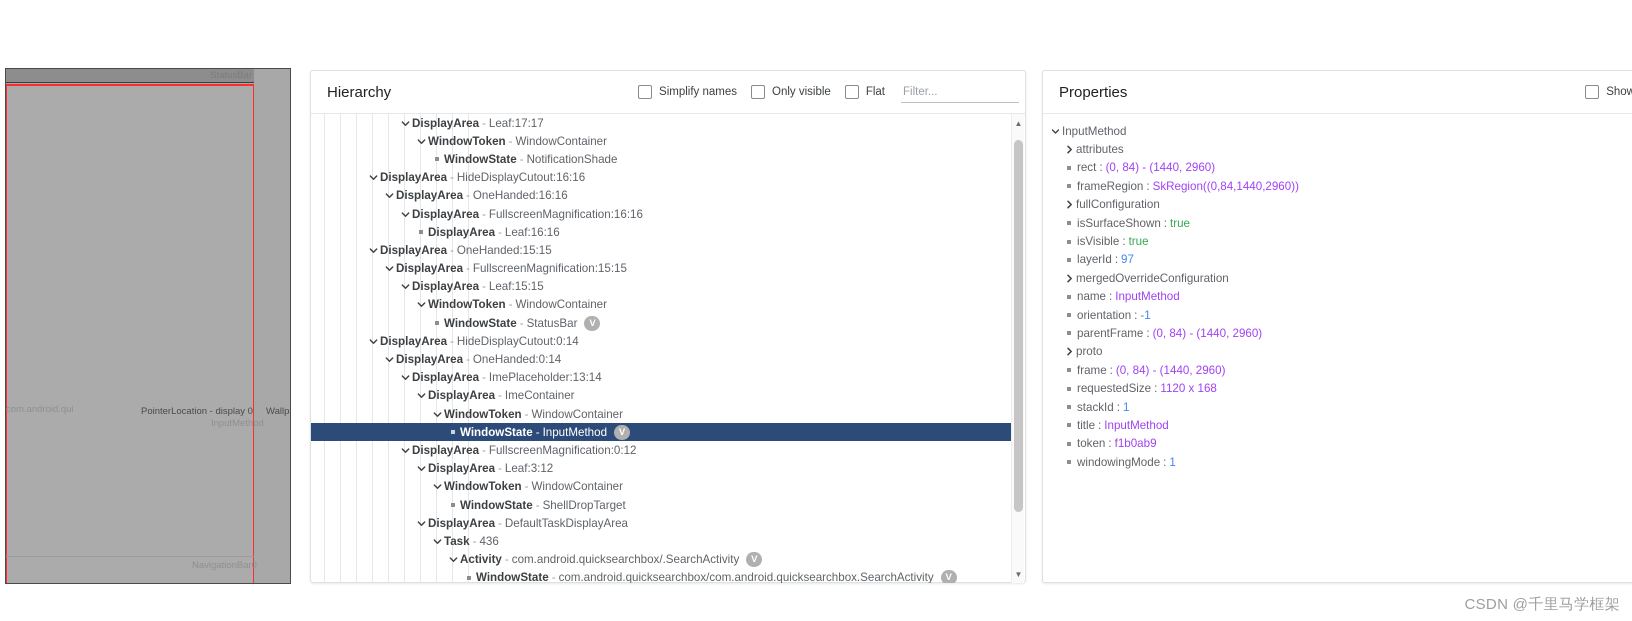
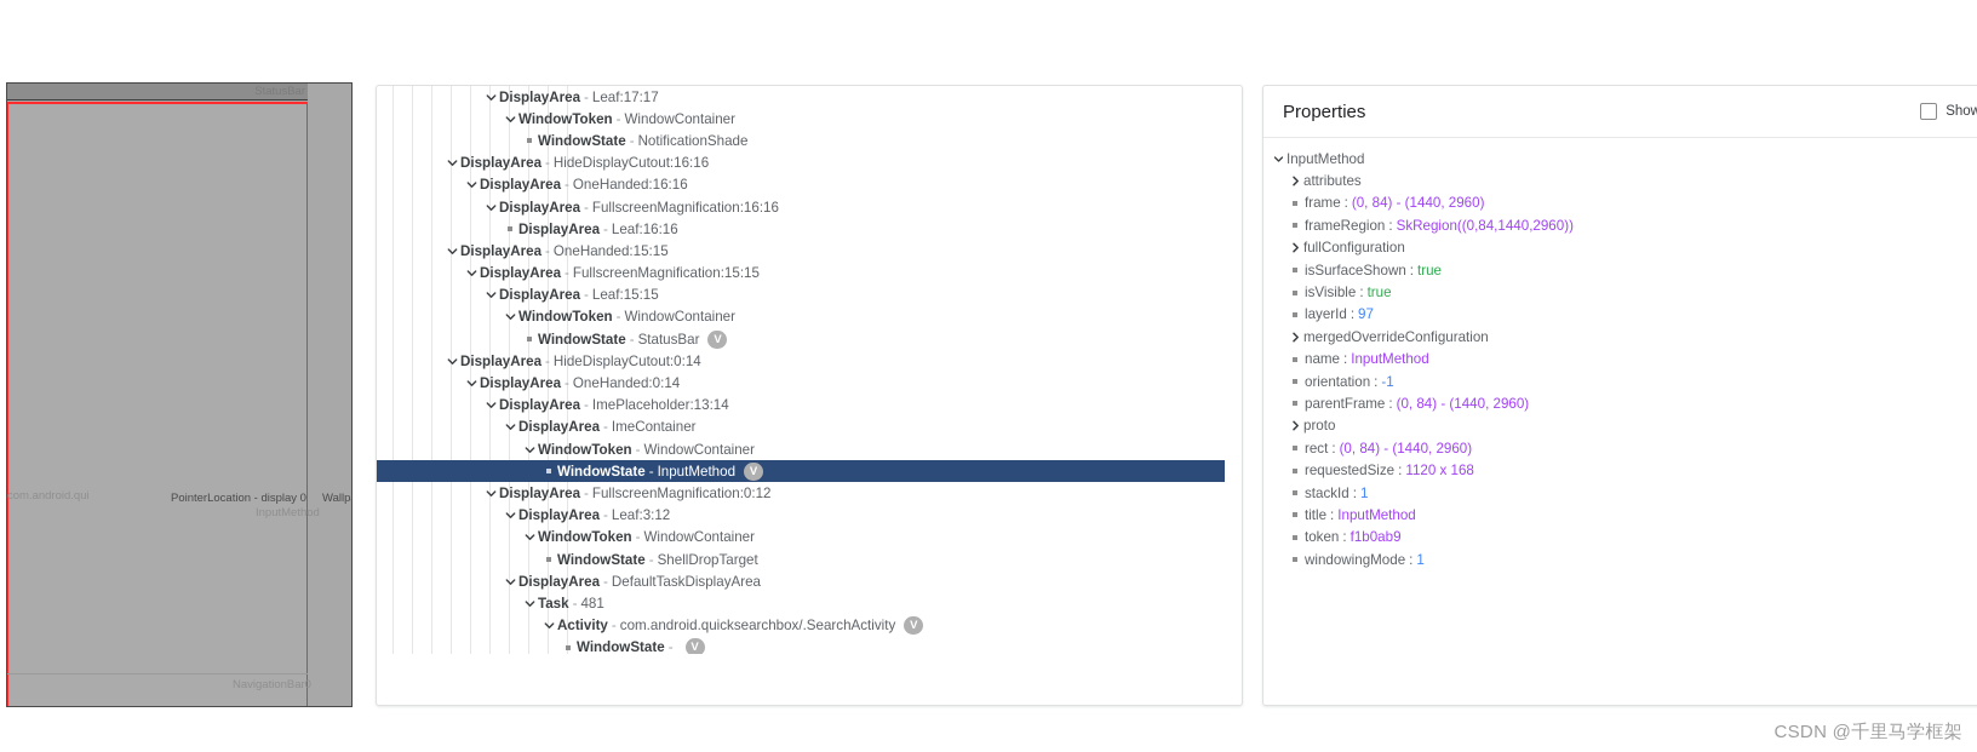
  com.android.qui
  PointerLocation - display 0
  InputMethod
  NavigationBar0
- Hierarchy
- Simplify names
- Only visible
- Flat
- Filter...
  DisplayArea
  -
  Leaf:17:17
  WindowToken
  -
  WindowContainer
  WindowState
  -
  NotificationShade
  DisplayArea
  -
  HideDisplayCutout:16:16
  DisplayArea
  -
  OneHanded:16:16
  DisplayArea
  -
  FullscreenMagnification:16:16
  DisplayArea
  -
  Leaf:16:16
  DisplayArea
  -
  OneHanded:15:15
  DisplayArea
  -
  FullscreenMagnification:15:15
  DisplayArea
  -
  Leaf:15:15
  WindowToken
  -
  WindowContainer
  WindowState
  -
  StatusBar
  V
  DisplayArea
  -
  HideDisplayCutout:0:14
  DisplayArea
  -
  OneHanded:0:14
  DisplayArea
  -
  ImePlaceholder:13:14
  DisplayArea
  -
  ImeContainer
  WindowToken
  -
  WindowContainer
  WindowState
  -
  InputMethod
  V
  DisplayArea
  -
  FullscreenMagnification:0:12
  DisplayArea
  -
  Leaf:3:12
  WindowToken
  -
  WindowContainer
  WindowState
  -
  ShellDropTarget
  DisplayArea
  -
  DefaultTaskDisplayArea
  Task
  -
- 436
+ 481
  Activity
  -
  com.android.quicksearchbox/.SearchActivity
  V
  WindowState
  -
- com.android.quicksearchbox/com.android.quicksearchbox.SearchActivity
  V
- ▲
- ▼
  Properties
  Show
  InputMethod
  attributes
- rect
+ frame
  :
  (0, 84) - (1440, 2960)
  frameRegion
  :
  SkRegion((0,84,1440,2960))
  fullConfiguration
  isSurfaceShown
  :
  true
  isVisible
  :
  true
  layerId
  :
  97
  mergedOverrideConfiguration
  name
  :
  InputMethod
  orientation
  :
  -1
  parentFrame
  :
  (0, 84) - (1440, 2960)
  proto
- frame
+ rect
  :
  (0, 84) - (1440, 2960)
  requestedSize
  :
  1120 x 168
  stackId
  :
  1
  title
  :
  InputMethod
  token
  :
  f1b0ab9
  windowingMode
  :
  1
  CSDN @千里马学框架
